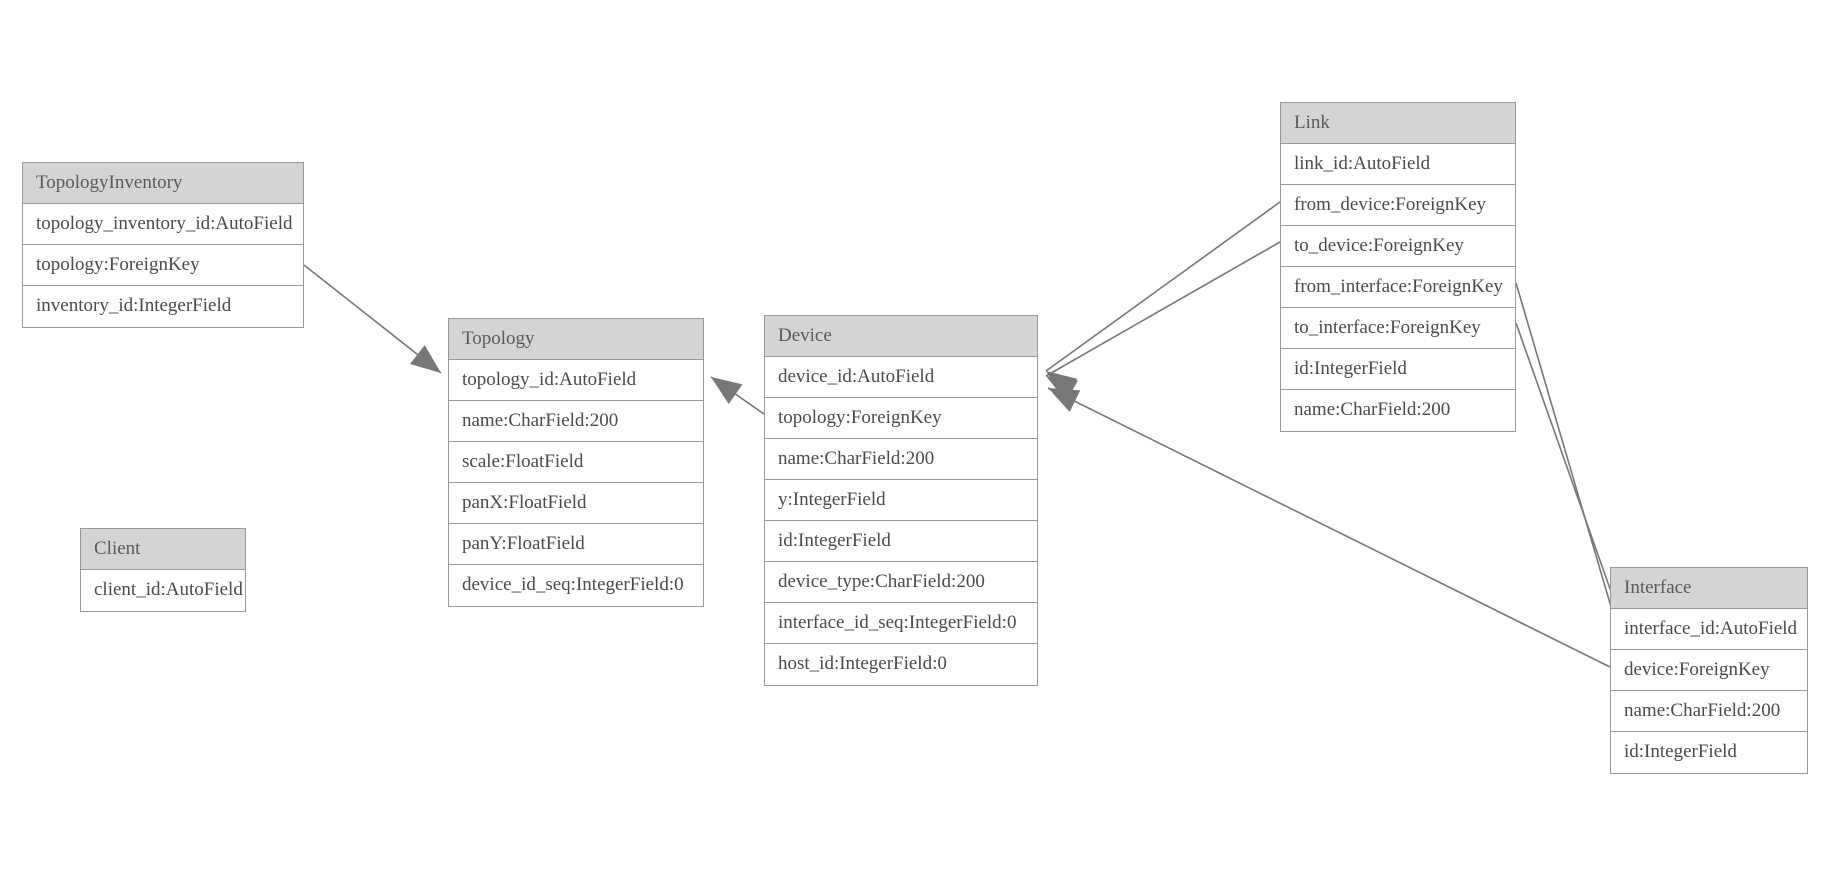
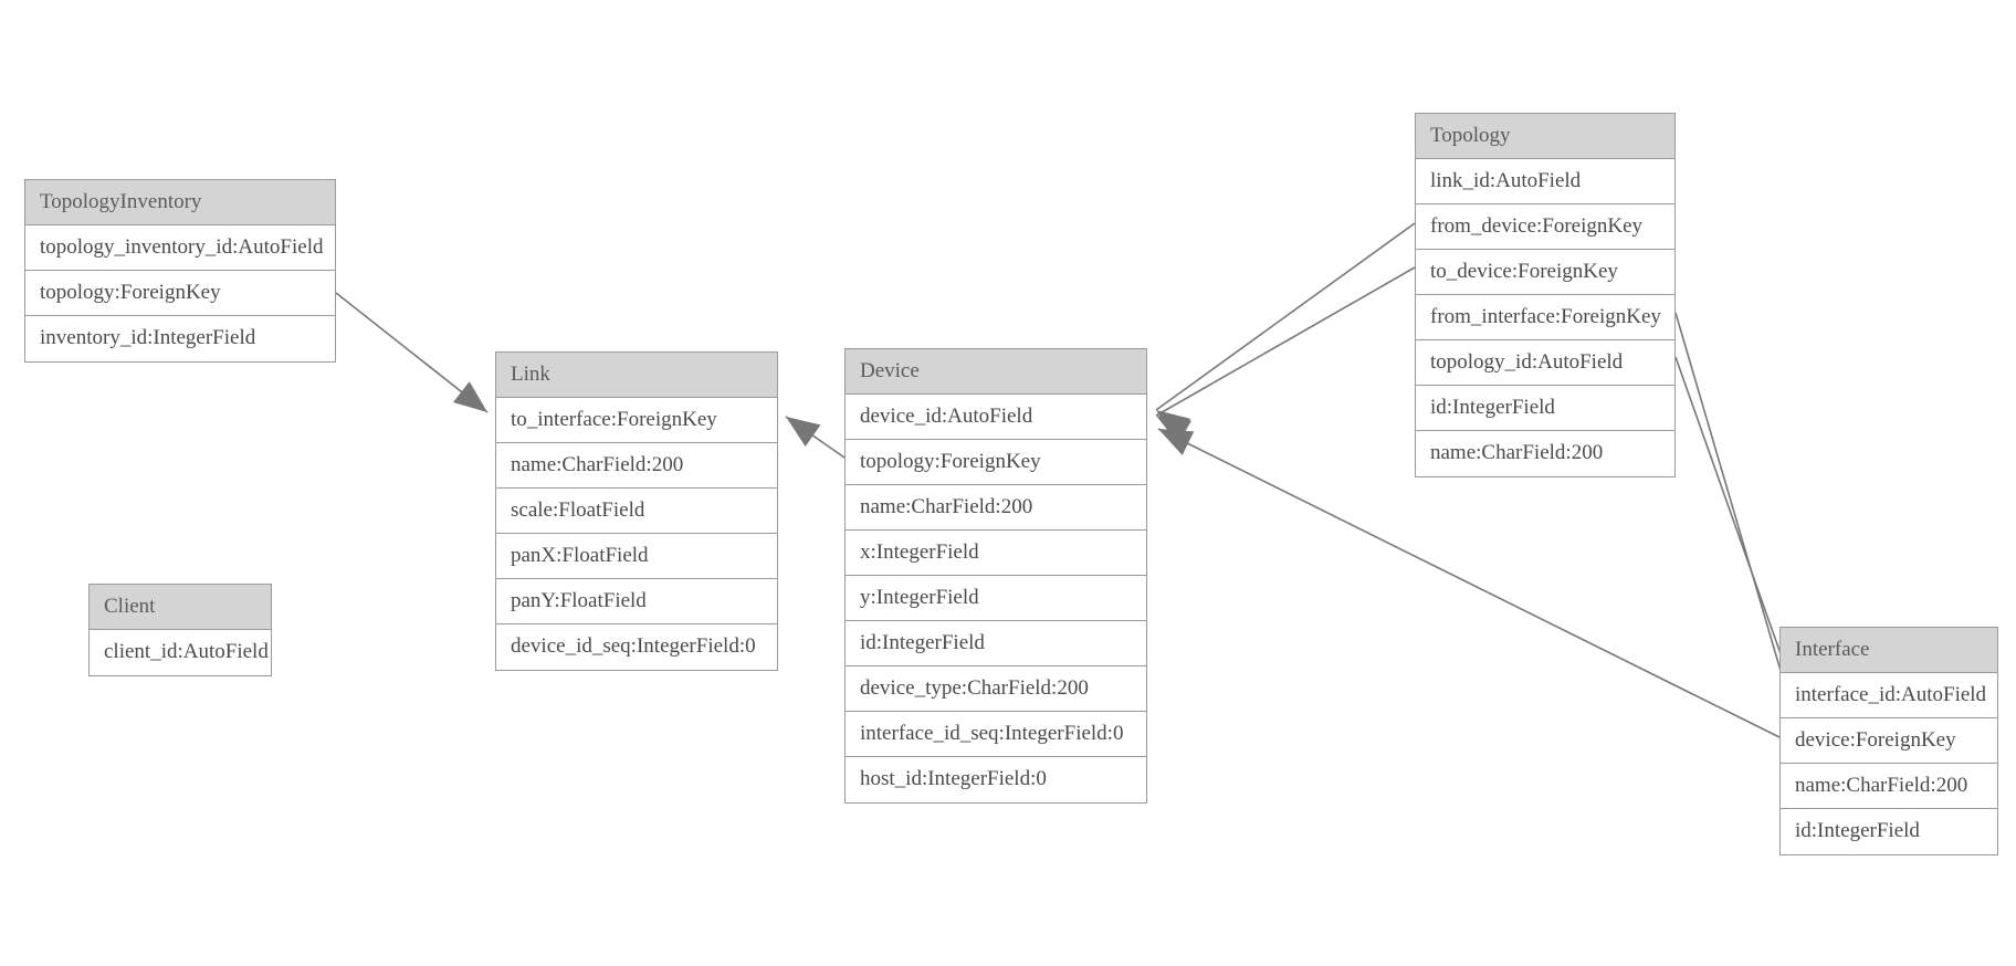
  TopologyInventory
  topology_inventory_id:AutoField
  topology:ForeignKey
  inventory_id:IntegerField
  Client
  client_id:AutoField
- Topology
+ Link
- topology_id:AutoField
+ to_interface:ForeignKey
  name:CharField:200
  scale:FloatField
  panX:FloatField
  panY:FloatField
  device_id_seq:IntegerField:0
  Device
  device_id:AutoField
  topology:ForeignKey
  name:CharField:200
+ x:IntegerField
  y:IntegerField
  id:IntegerField
  device_type:CharField:200
  interface_id_seq:IntegerField:0
  host_id:IntegerField:0
- Link
+ Topology
  link_id:AutoField
  from_device:ForeignKey
  to_device:ForeignKey
  from_interface:ForeignKey
- to_interface:ForeignKey
+ topology_id:AutoField
  id:IntegerField
  name:CharField:200
  Interface
  interface_id:AutoField
  device:ForeignKey
  name:CharField:200
  id:IntegerField
